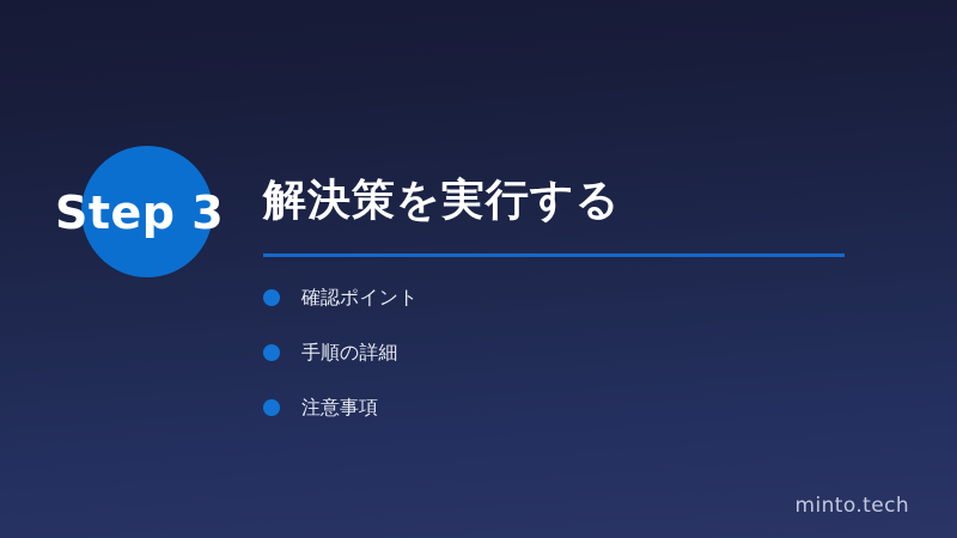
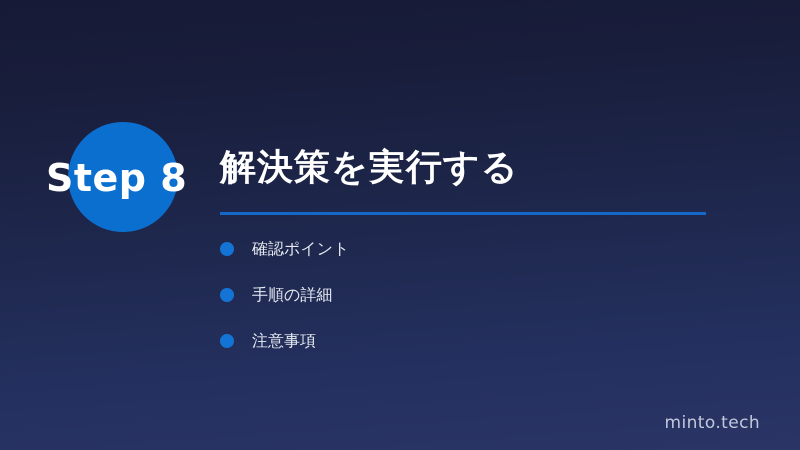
- Step 3
+ Step 8
  解決策を実行する
  確認ポイント
  手順の詳細
  注意事項
  minto.tech
